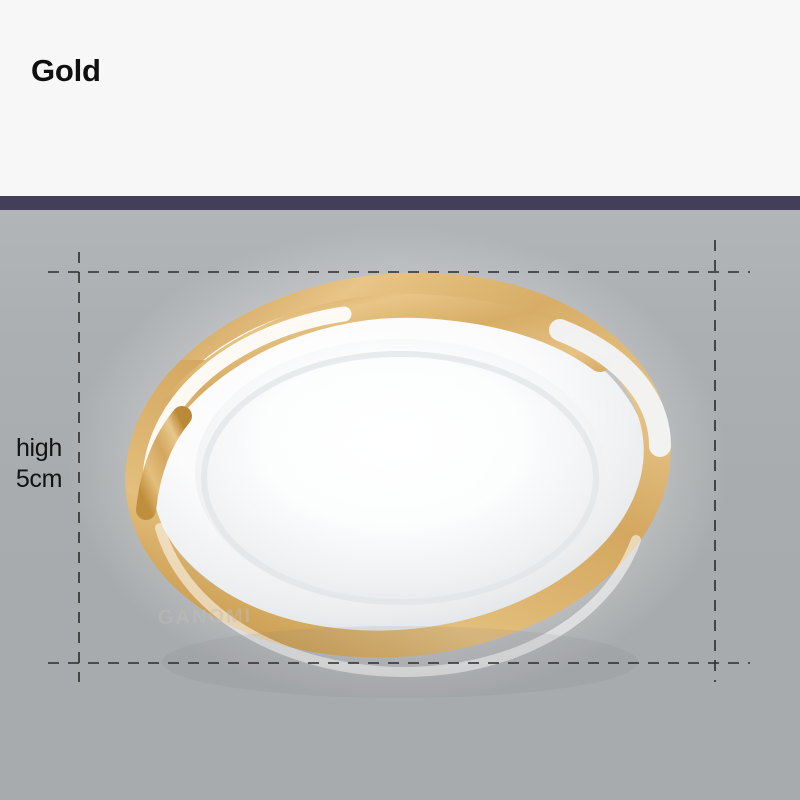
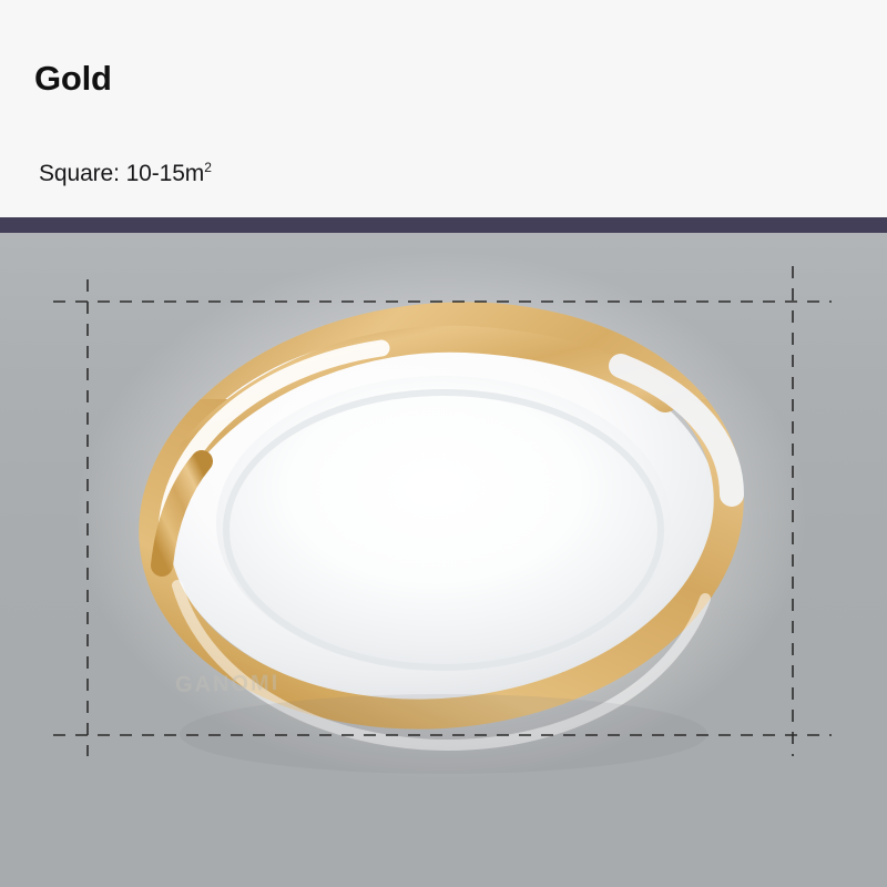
  Gold
+ Square: 10-15m2
  GANOMI
- high
- 5cm
